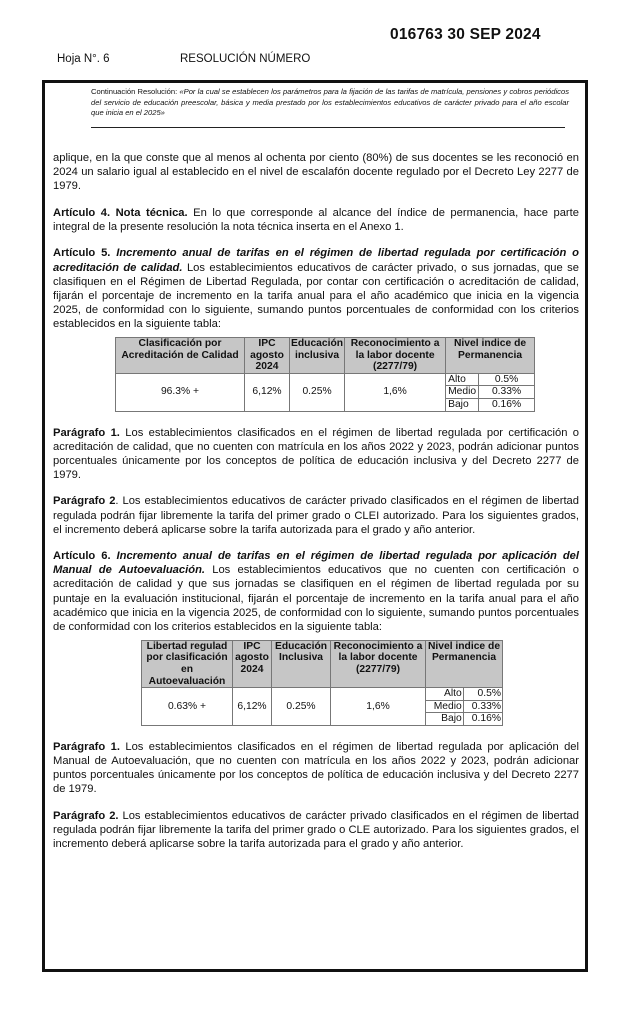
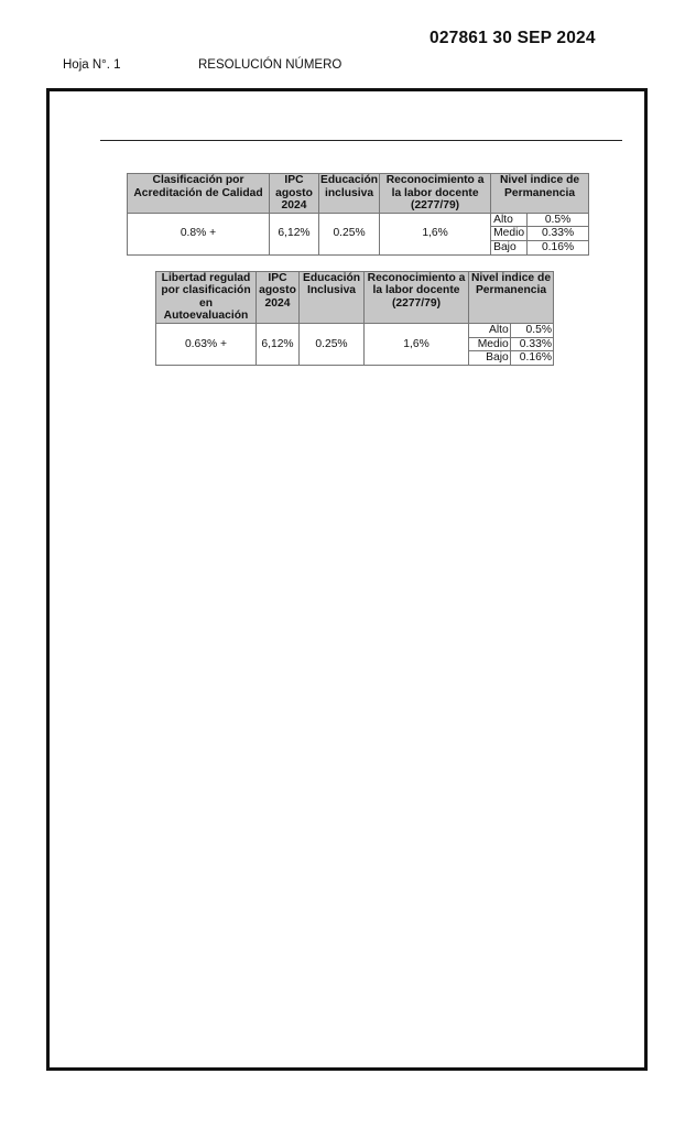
- 016763 30 SEP 2024
+ 027861 30 SEP 2024
- Hoja N°. 6
+ Hoja N°. 1
  RESOLUCIÓN NÚMERO
- Continuación Resolución: «Por la cual se establecen los parámetros para la fijación de las tarifas de matrícula, pensiones y cobros periódicos del servicio de educación preescolar, básica y media prestado por los establecimientos educativos de carácter privado para el año escolar que inicia en el 2025»
- aplique, en la que conste que al menos al ochenta por ciento (80%) de sus docentes se les reconoció en 2024 un salario igual al establecido en el nivel de escalafón docente regulado por el Decreto Ley 2277 de 1979.
- Artículo 4. Nota técnica. En lo que corresponde al alcance del índice de permanencia, hace parte integral de la presente resolución la nota técnica inserta en el Anexo 1.
- Artículo 5. Incremento anual de tarifas en el régimen de libertad regulada por certificación o acreditación de calidad. Los establecimientos educativos de carácter privado, o sus jornadas, que se clasifiquen en el Régimen de Libertad Regulada, por contar con certificación o acreditación de calidad, fijarán el porcentaje de incremento en la tarifa anual para el año académico que inicia en la vigencia 2025, de conformidad con lo siguiente, sumando puntos porcentuales de conformidad con los criterios establecidos en la siguiente tabla:
  Clasificación por Acreditación de Calidad	IPC agosto 2024	Educación inclusiva	Reconocimiento a la labor docente (2277/79)	Nivel indice de Permanencia
- 96.3% +	6,12%	0.25%	1,6%	Alto	0.5%
+ 0.8% +	6,12%	0.25%	1,6%	Alto	0.5%
  Medio	0.33%
  Bajo	0.16%
- Parágrafo 1. Los establecimientos clasificados en el régimen de libertad regulada por certificación o acreditación de calidad, que no cuenten con matrícula en los años 2022 y 2023, podrán adicionar puntos porcentuales únicamente por los conceptos de política de educación inclusiva y del Decreto 2277 de 1979.
- Parágrafo 2. Los establecimientos educativos de carácter privado clasificados en el régimen de libertad regulada podrán fijar libremente la tarifa del primer grado o CLEI autorizado. Para los siguientes grados, el incremento deberá aplicarse sobre la tarifa autorizada para el grado y año anterior.
- Artículo 6. Incremento anual de tarifas en el régimen de libertad regulada por aplicación del Manual de Autoevaluación. Los establecimientos educativos que no cuenten con certificación o acreditación de calidad y que sus jornadas se clasifiquen en el régimen de libertad regulada por su puntaje en la evaluación institucional, fijarán el porcentaje de incremento en la tarifa anual para el año académico que inicia en la vigencia 2025, de conformidad con lo siguiente, sumando puntos porcentuales de conformidad con los criterios establecidos en la siguiente tabla:
  Libertad regulad por clasificación en Autoevaluación	IPC agosto 2024	Educación Inclusiva	Reconocimiento a la labor docente (2277/79)	Nivel indice de Permanencia
  0.63% +	6,12%	0.25%	1,6%	Alto	0.5%
  Medio	0.33%
  Bajo	0.16%
- Parágrafo 1. Los establecimientos clasificados en el régimen de libertad regulada por aplicación del Manual de Autoevaluación, que no cuenten con matrícula en los años 2022 y 2023, podrán adicionar puntos porcentuales únicamente por los conceptos de política de educación inclusiva y del Decreto 2277 de 1979.
- Parágrafo 2. Los establecimientos educativos de carácter privado clasificados en el régimen de libertad regulada podrán fijar libremente la tarifa del primer grado o CLE autorizado. Para los siguientes grados, el incremento deberá aplicarse sobre la tarifa autorizada para el grado y año anterior.
